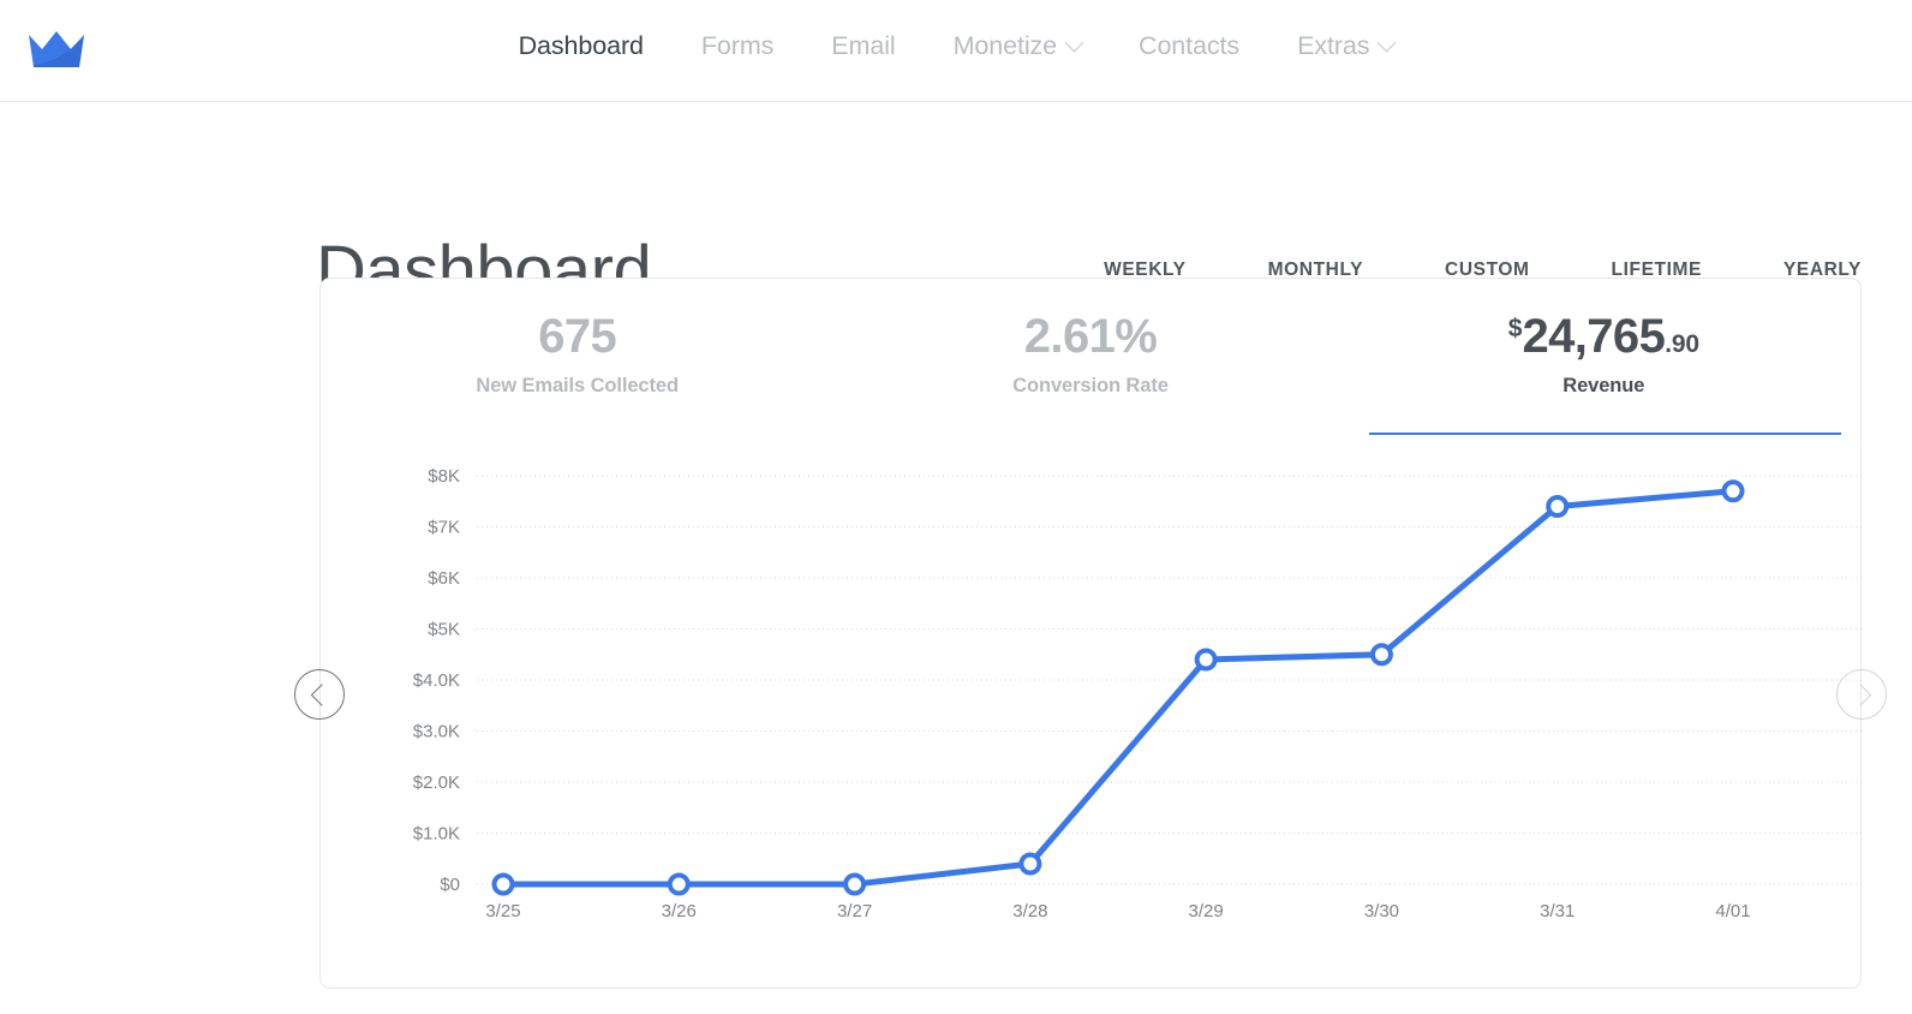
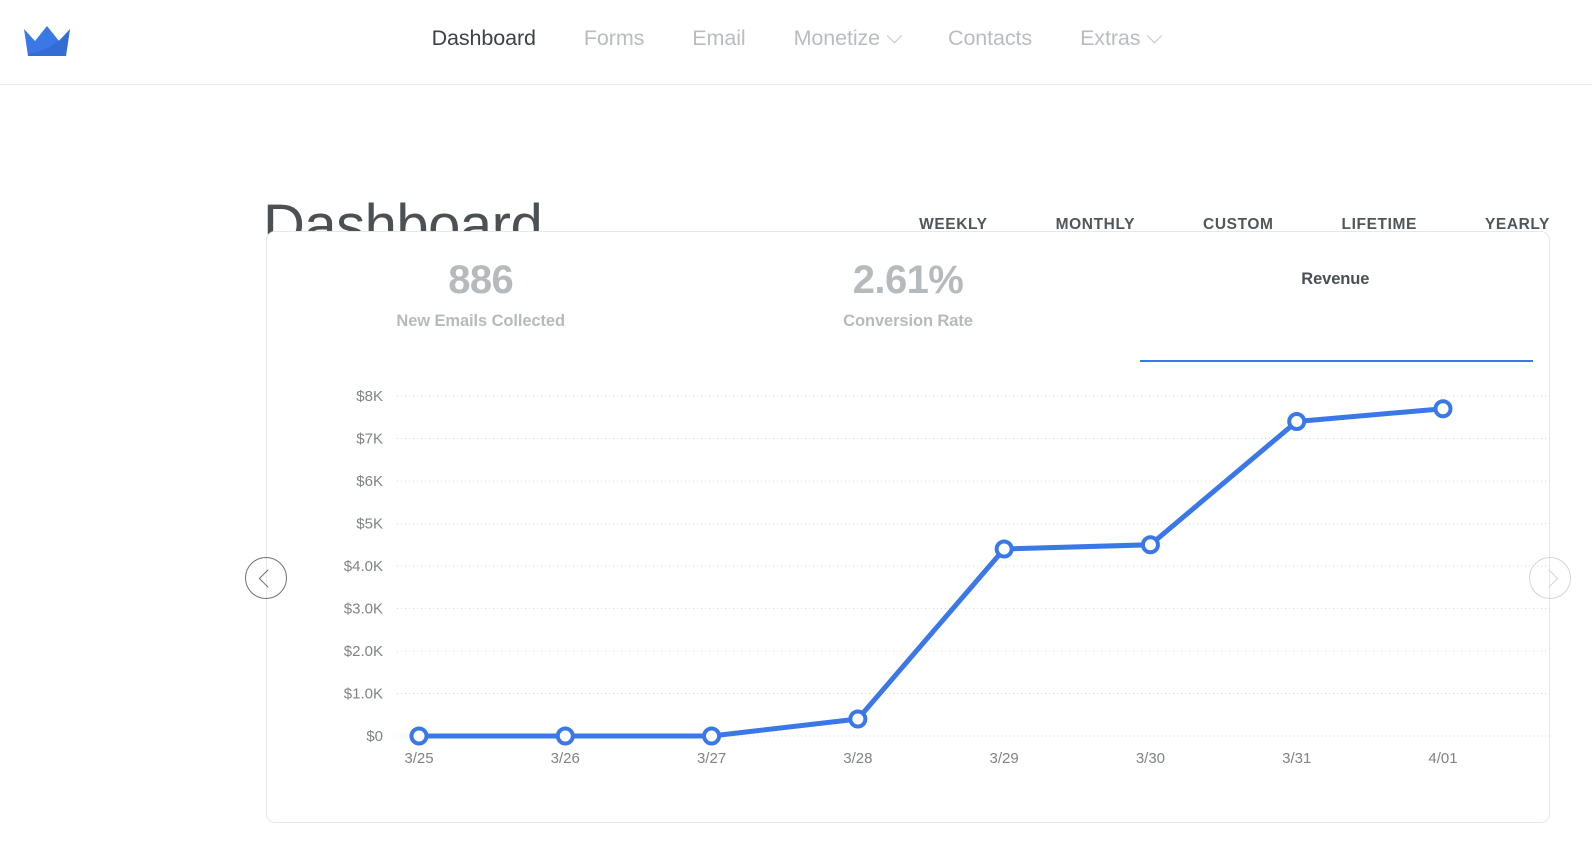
  Dashboard
  Forms
  Email
  Monetize
  Contacts
  Extras
  Dashboard
  WEEKLY
  MONTHLY
  CUSTOM
  LIFETIME
  YEARLY
- 675
+ 886
  New Emails Collected
  2.61%
  Conversion Rate
- $24,765.90
  Revenue
  $8K
  $7K
  $6K
  $5K
  $4.0K
  $3.0K
  $2.0K
  $1.0K
  $0
  3/25
  3/26
  3/27
  3/28
  3/29
  3/30
  3/31
  4/01
